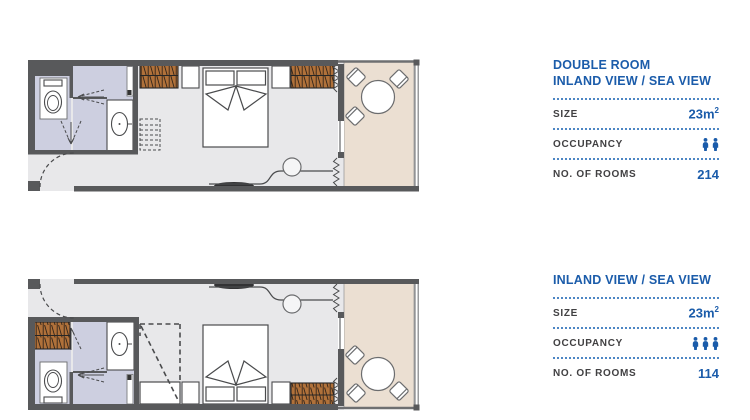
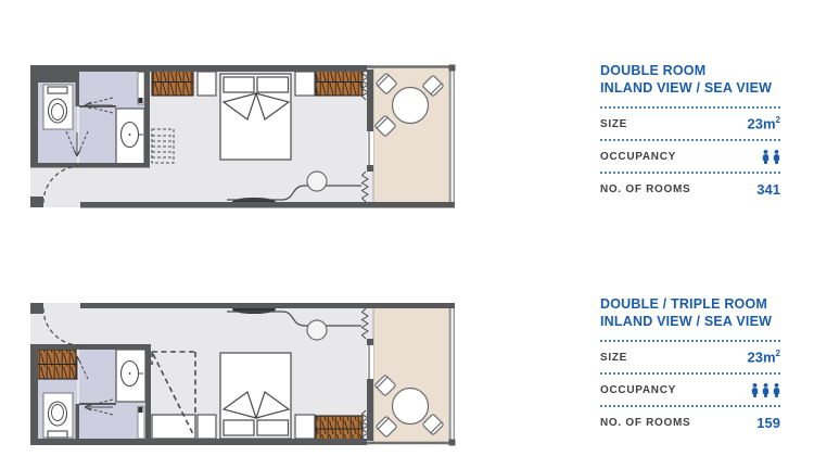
  DOUBLE ROOM
  INLAND VIEW / SEA VIEW
  SIZE
  23m2
  OCCUPANCY
  NO. OF ROOMS
- 214
+ 341
+ DOUBLE / TRIPLE ROOM
  INLAND VIEW / SEA VIEW
  SIZE
  23m2
  OCCUPANCY
  NO. OF ROOMS
- 114
+ 159
